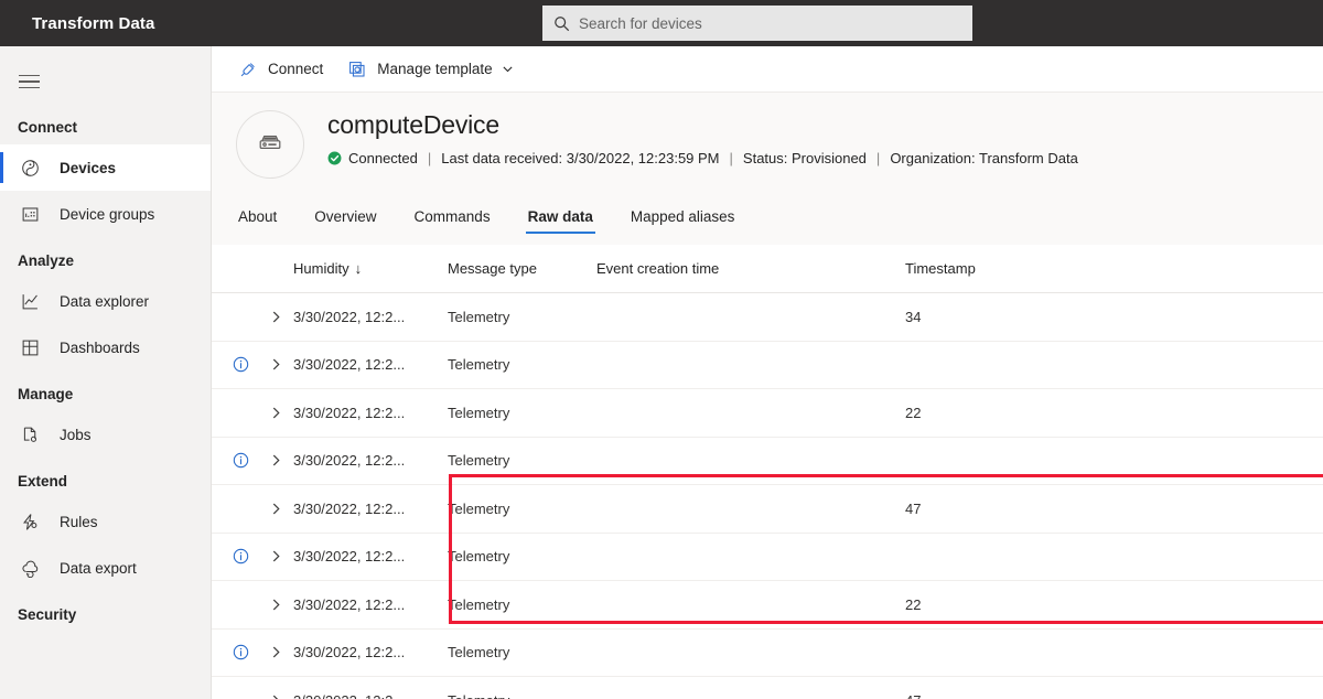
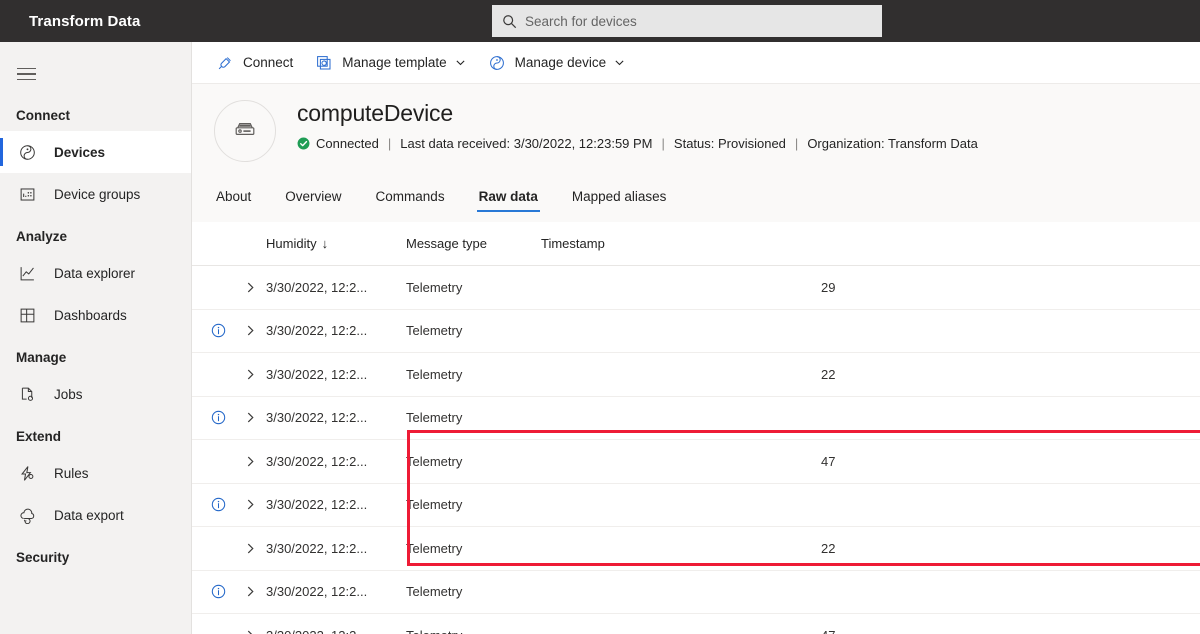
  Transform Data
  Search for devices
  Connect
  Devices
  Device groups
  Analyze
  Data explorer
  Dashboards
  Manage
  Jobs
  Extend
  Rules
  Data export
  Security
  Connect
  Manage template
+ Manage device
  computeDevice
  Connected
  |
  Last data received: 3/30/2022, 12:23:59 PM
  |
  Status: Provisioned
  |
  Organization: Transform Data
  About
  Overview
  Commands
  Raw data
  Mapped aliases
  Humidity ↓
  Message type
- Event creation time
  Timestamp
  3/30/2022, 12:2...
  Telemetry
- 34
+ 29
  3/30/2022, 12:2...
  Telemetry
  3/30/2022, 12:2...
  Telemetry
  22
  3/30/2022, 12:2...
  Telemetry
  3/30/2022, 12:2...
  Telemetry
  47
  3/30/2022, 12:2...
  Telemetry
  3/30/2022, 12:2...
  Telemetry
  22
  3/30/2022, 12:2...
  Telemetry
